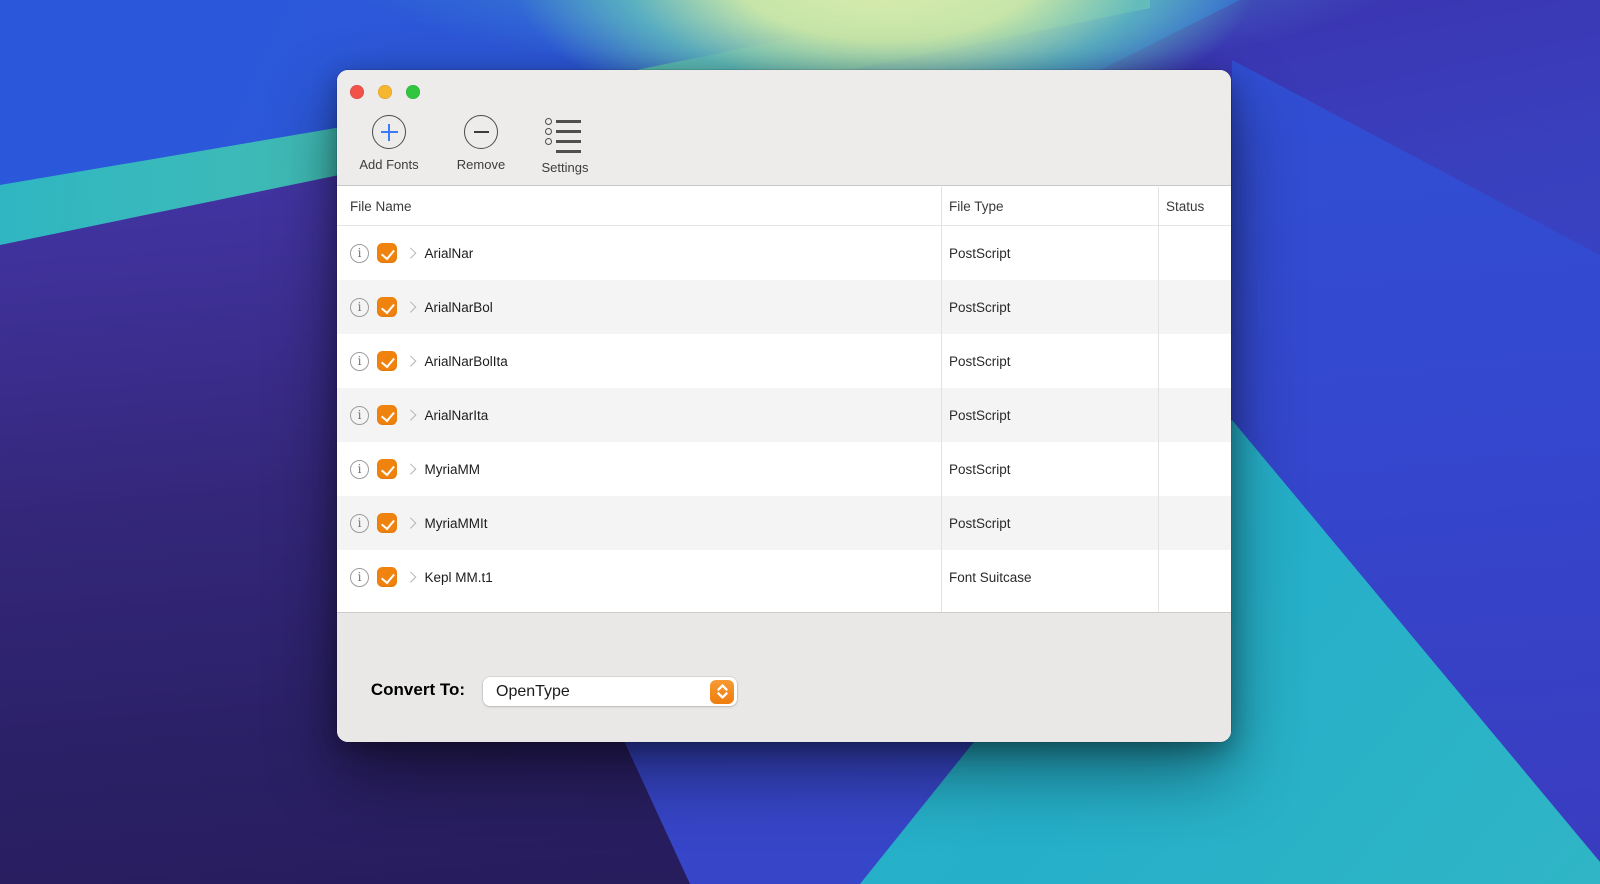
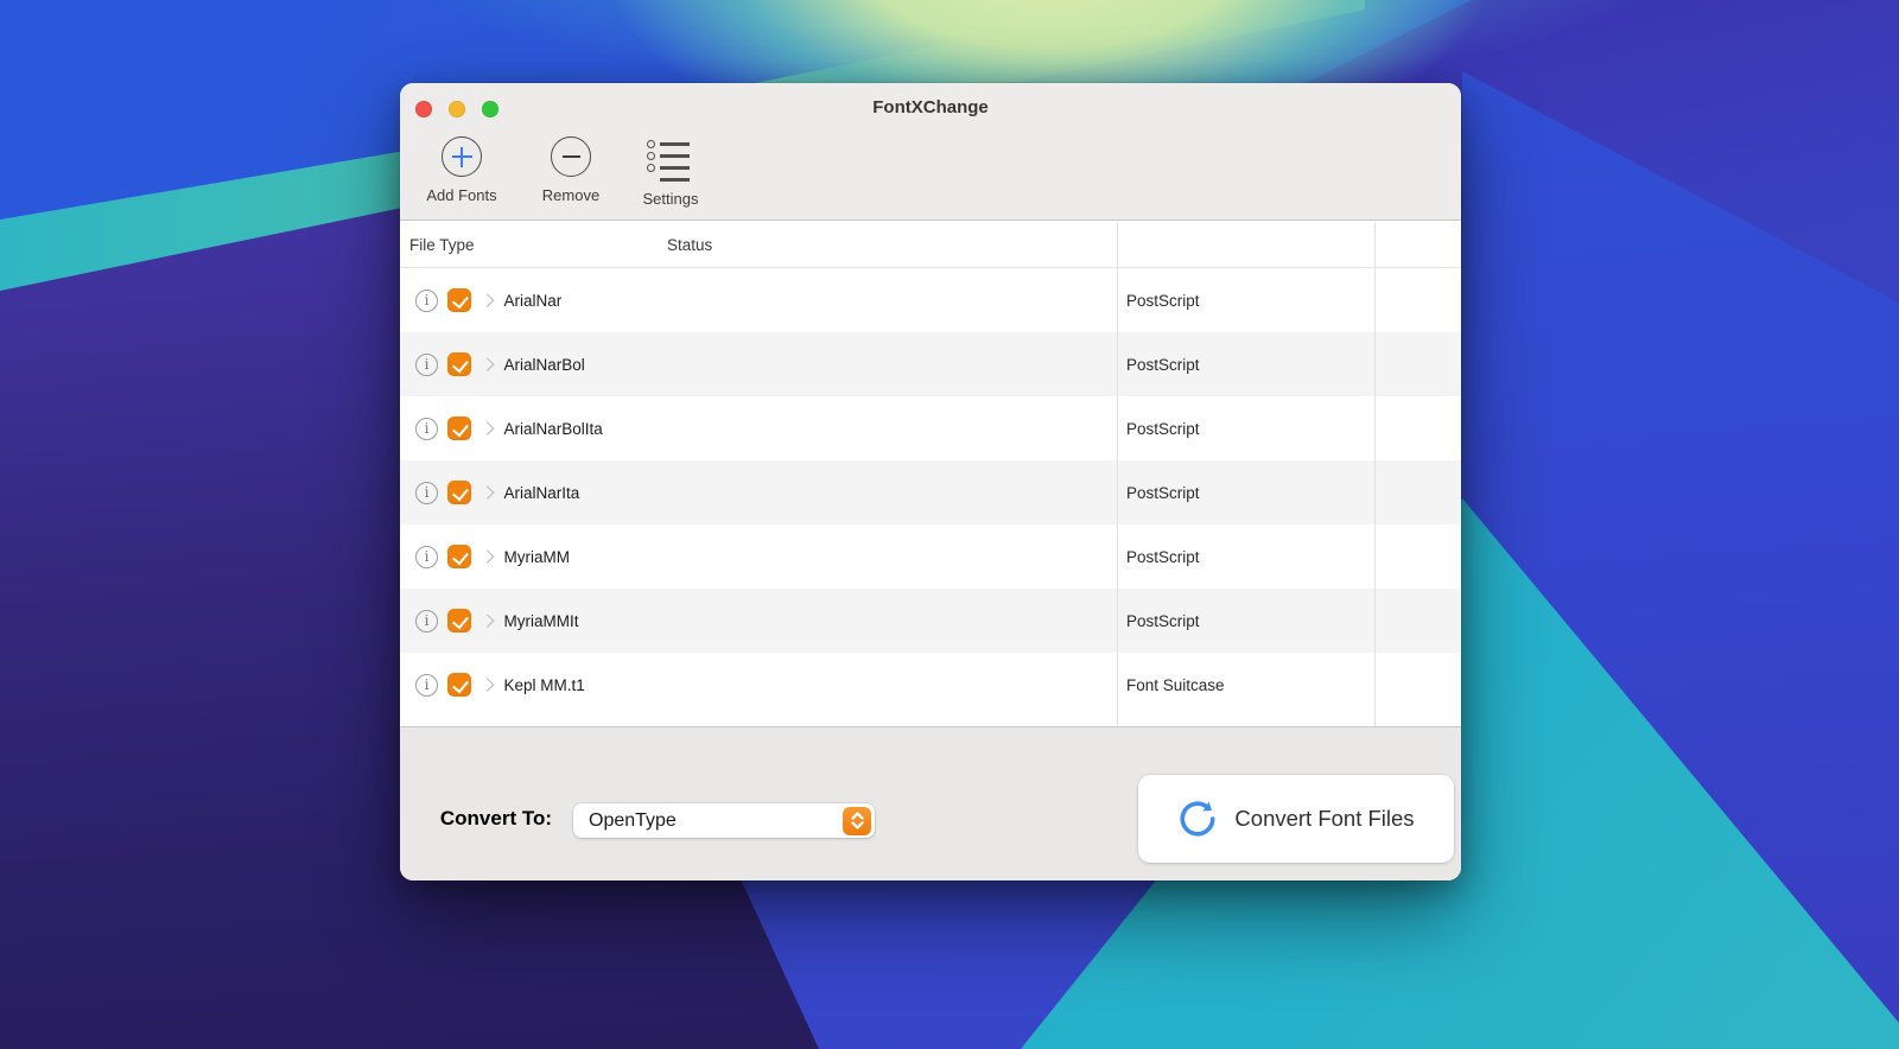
+ FontXChange
  Add Fonts
  Remove
  Settings
- File Name
  File Type
  Status
  i
  ArialNar
  PostScript
  i
  ArialNarBol
  PostScript
  i
  ArialNarBolIta
  PostScript
  i
  ArialNarIta
  PostScript
  i
  MyriaMM
  PostScript
  i
  MyriaMMIt
  PostScript
  i
  Kepl MM.t1
  Font Suitcase
  Convert To:
  OpenType
+ Convert Font Files
